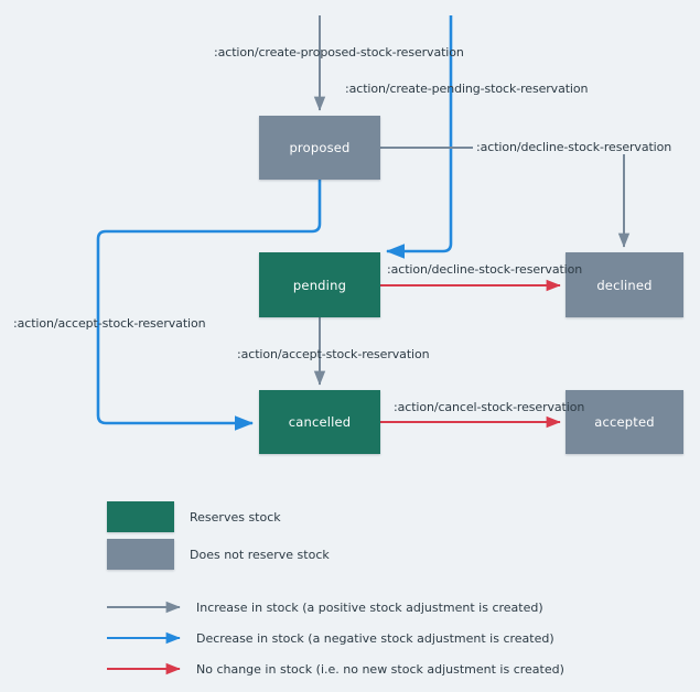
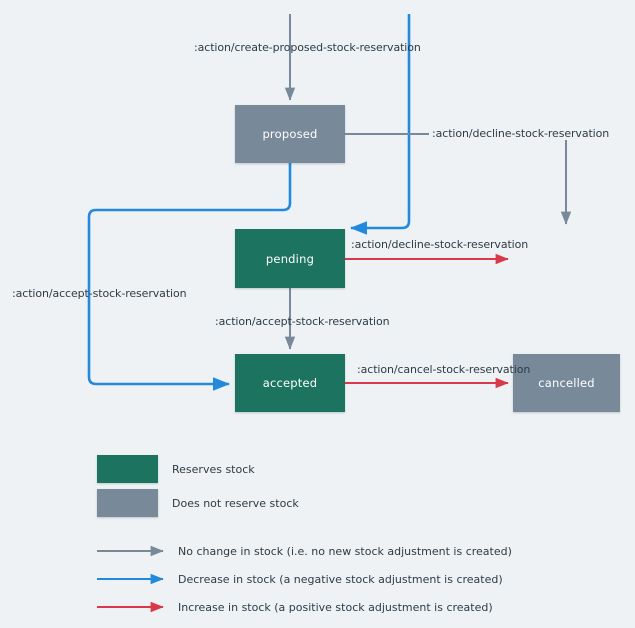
  proposed
  pending
- cancelled
+ accepted
- declined
- accepted
+ cancelled
  :action/create-proposed-stock-reservation
- :action/create-pending-stock-reservation
  :action/decline-stock-reservation
  :action/accept-stock-reservation
  :action/decline-stock-reservation
  :action/accept-stock-reservation
  :action/cancel-stock-reservation
  Reserves stock
  Does not reserve stock
- Increase in stock (a positive stock adjustment is created)
+ No change in stock (i.e. no new stock adjustment is created)
  Decrease in stock (a negative stock adjustment is created)
- No change in stock (i.e. no new stock adjustment is created)
+ Increase in stock (a positive stock adjustment is created)
